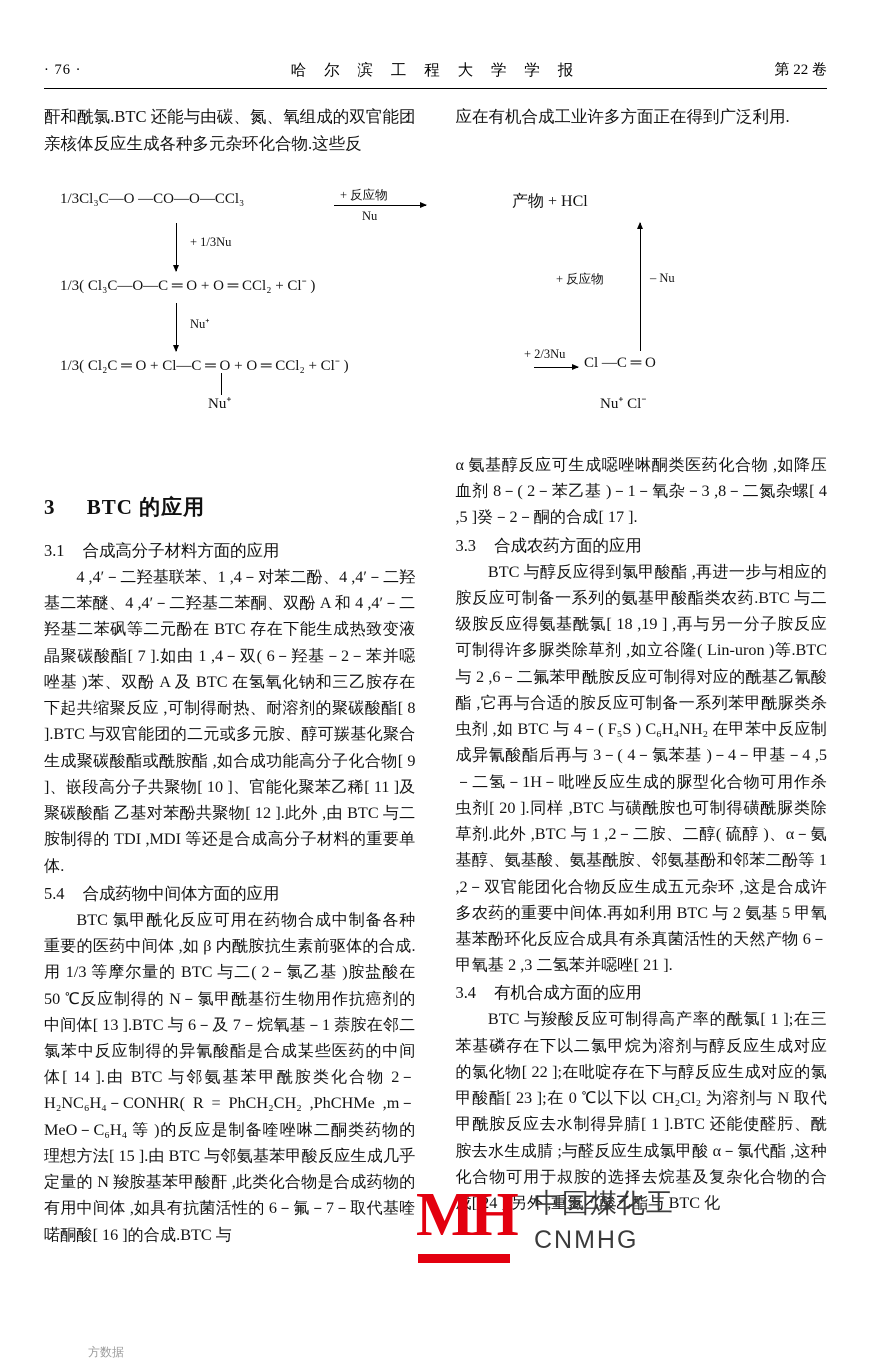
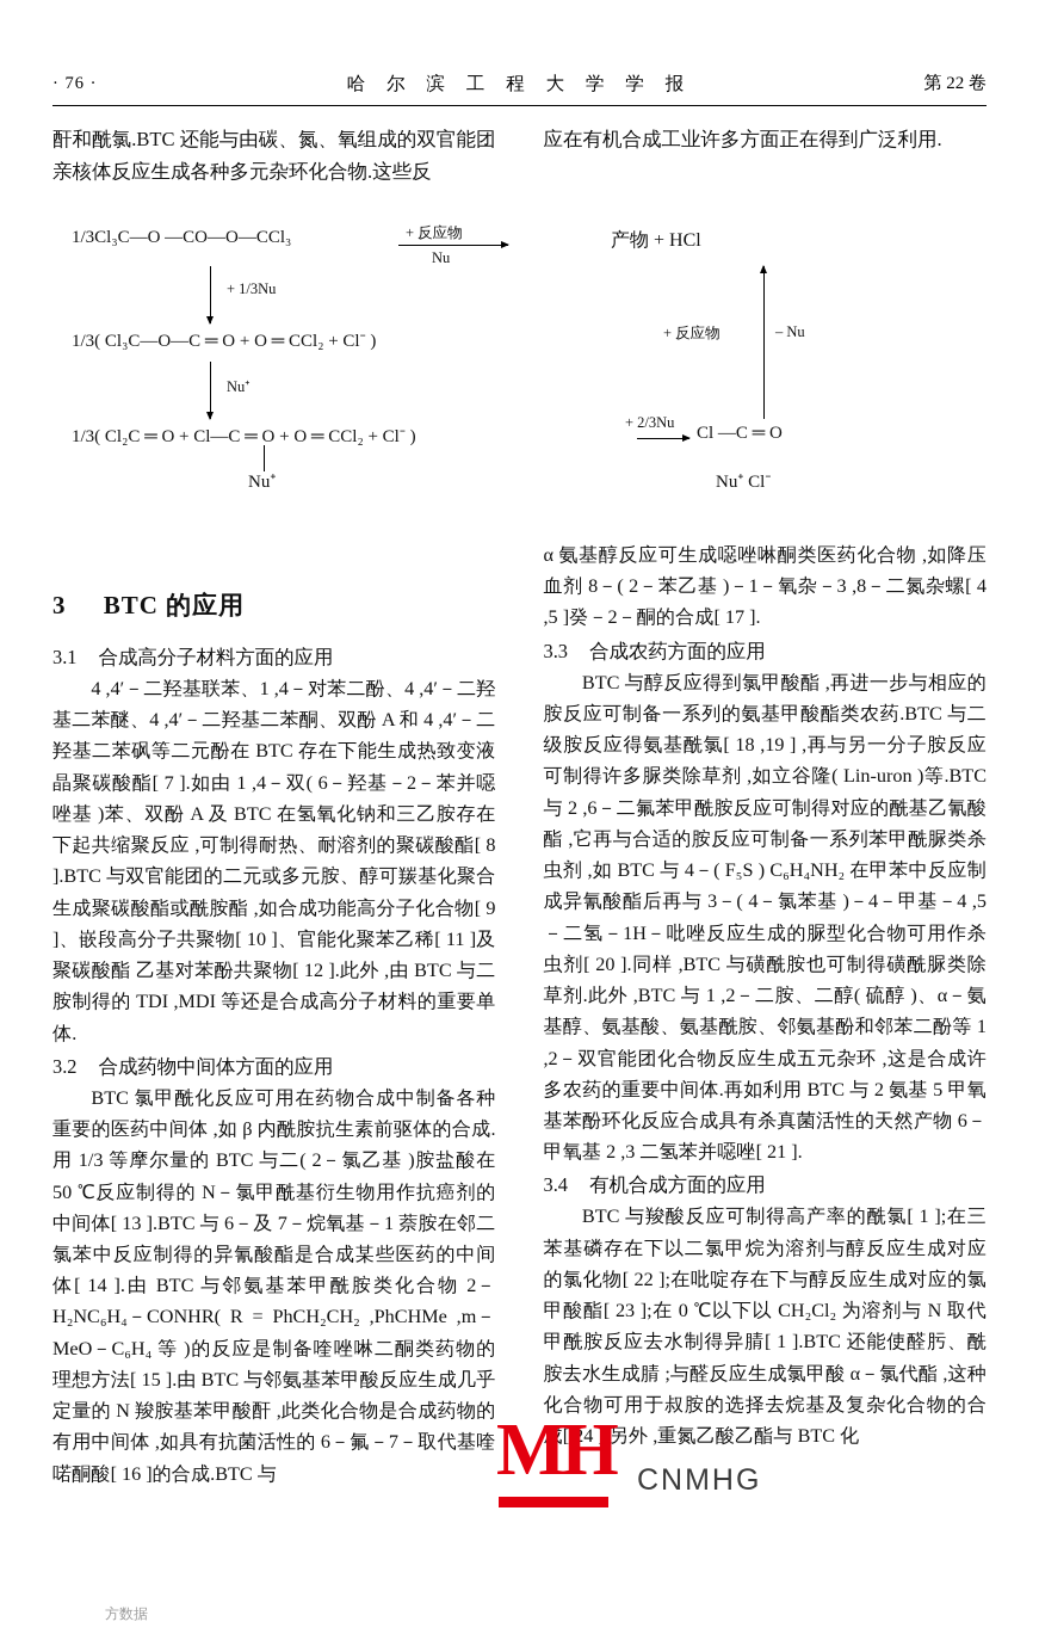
  · 76 ·
  哈 尔 滨 工 程 大 学 学 报
  第 22 卷
  酐和酰氯.BTC 还能与由碳、氮、氧组成的双官能团亲核体反应生成各种多元杂环化合物.这些反
  应在有机合成工业许多方面正在得到广泛利用.
  1/3Cl₃C—O —CO—O—CCl₃
  + 反应物
  Nu
  产物 + HCl
  + 1/3Nu
  1/3( Cl₃C—O—C ═ O + O ═ CCl₂ + Cl⁻ )
  Nu⁺
  1/3( Cl₂C ═ O + Cl—C ═ O + O ═ CCl₂ + Cl⁻ )
  Nu⁺
  + 2/3Nu
  Cl —C ═ O
  Nu⁺ Cl⁻
  + 反应物
  – Nu
  3 BTC 的应用
  3.1 合成高分子材料方面的应用
  4 ,4′－二羟基联苯、1 ,4－对苯二酚、4 ,4′－二羟基二苯醚、4 ,4′－二羟基二苯酮、双酚 A 和 4 ,4′－二羟基二苯砜等二元酚在 BTC 存在下能生成热致变液晶聚碳酸酯[ 7 ].如由 1 ,4－双( 6－羟基－2－苯并噁唑基 )苯、双酚 A 及 BTC 在氢氧化钠和三乙胺存在下起共缩聚反应 ,可制得耐热、耐溶剂的聚碳酸酯[ 8 ].BTC 与双官能团的二元或多元胺、醇可羰基化聚合生成聚碳酸酯或酰胺酯 ,如合成功能高分子化合物[ 9 ]、嵌段高分子共聚物[ 10 ]、官能化聚苯乙稀[ 11 ]及聚碳酸酯 乙基对苯酚共聚物[ 12 ].此外 ,由 BTC 与二胺制得的 TDI ,MDI 等还是合成高分子材料的重要单体.
- 5.4 合成药物中间体方面的应用
+ 3.2 合成药物中间体方面的应用
  BTC 氯甲酰化反应可用在药物合成中制备各种重要的医药中间体 ,如 β 内酰胺抗生素前驱体的合成.用 1/3 等摩尔量的 BTC 与二( 2－氯乙基 )胺盐酸在 50 ℃反应制得的 N－氯甲酰基衍生物用作抗癌剂的中间体[ 13 ].BTC 与 6－及 7－烷氧基－1 萘胺在邻二氯苯中反应制得的异氰酸酯是合成某些医药的中间体[ 14 ].由 BTC 与邻氨基苯甲酰胺类化合物 2－H₂NC₆H₄－CONHR( R = PhCH₂CH₂ ,PhCHMe ,m－MeO－C₆H₄ 等 )的反应是制备喹唑啉二酮类药物的理想方法[ 15 ].由 BTC 与邻氨基苯甲酸反应生成几乎定量的 N 羧胺基苯甲酸酐 ,此类化合物是合成药物的有用中间体 ,如具有抗菌活性的 6－氟－7－取代基喹喏酮酸[ 16 ]的合成.BTC 与
  α 氨基醇反应可生成噁唑啉酮类医药化合物 ,如降压血剂 8－( 2－苯乙基 )－1－氧杂－3 ,8－二氮杂螺[ 4 ,5 ]癸－2－酮的合成[ 17 ].
  3.3 合成农药方面的应用
  BTC 与醇反应得到氯甲酸酯 ,再进一步与相应的胺反应可制备一系列的氨基甲酸酯类农药.BTC 与二级胺反应得氨基酰氯[ 18 ,19 ] ,再与另一分子胺反应可制得许多脲类除草剂 ,如立谷隆( Lin-uron )等.BTC 与 2 ,6－二氟苯甲酰胺反应可制得对应的酰基乙氰酸酯 ,它再与合适的胺反应可制备一系列苯甲酰脲类杀虫剂 ,如 BTC 与 4－( F₅S ) C₆H₄NH₂ 在甲苯中反应制成异氰酸酯后再与 3－( 4－氯苯基 )－4－甲基－4 ,5－二氢－1H－吡唑反应生成的脲型化合物可用作杀虫剂[ 20 ].同样 ,BTC 与磺酰胺也可制得磺酰脲类除草剂.此外 ,BTC 与 1 ,2－二胺、二醇( 硫醇 )、α－氨基醇、氨基酸、氨基酰胺、邻氨基酚和邻苯二酚等 1 ,2－双官能团化合物反应生成五元杂环 ,这是合成许多农药的重要中间体.再如利用 BTC 与 2 氨基 5 甲氧基苯酚环化反应合成具有杀真菌活性的天然产物 6－甲氧基 2 ,3 二氢苯并噁唑[ 21 ].
  3.4 有机合成方面的应用
  BTC 与羧酸反应可制得高产率的酰氯[ 1 ];在三苯基磷存在下以二氯甲烷为溶剂与醇反应生成对应的氯化物[ 22 ];在吡啶存在下与醇反应生成对应的氯甲酸酯[ 23 ];在 0 ℃以下以 CH₂Cl₂ 为溶剂与 N 取代甲酰胺反应去水制得异腈[ 1 ].BTC 还能使醛肟、酰胺去水生成腈 ;与醛反应生成氯甲酸 α－氯代酯 ,这种化合物可用于叔胺的选择去烷基及复杂化合物的合成[ 24 ].另外 ,重氮乙酸乙酯与 BTC 化
  MH
- 中国煤化工
  CNMHG
  方数据
